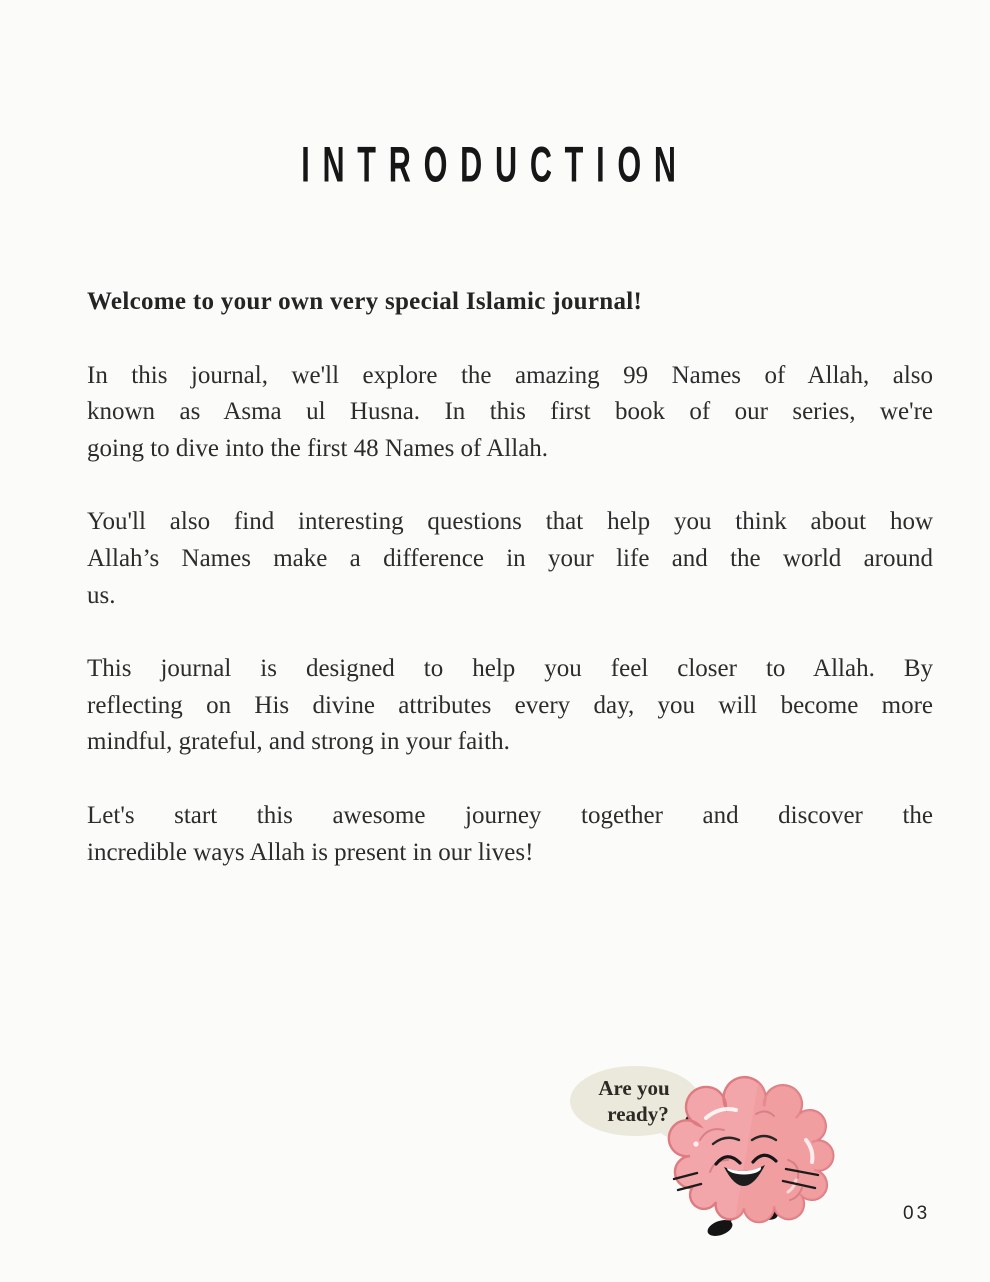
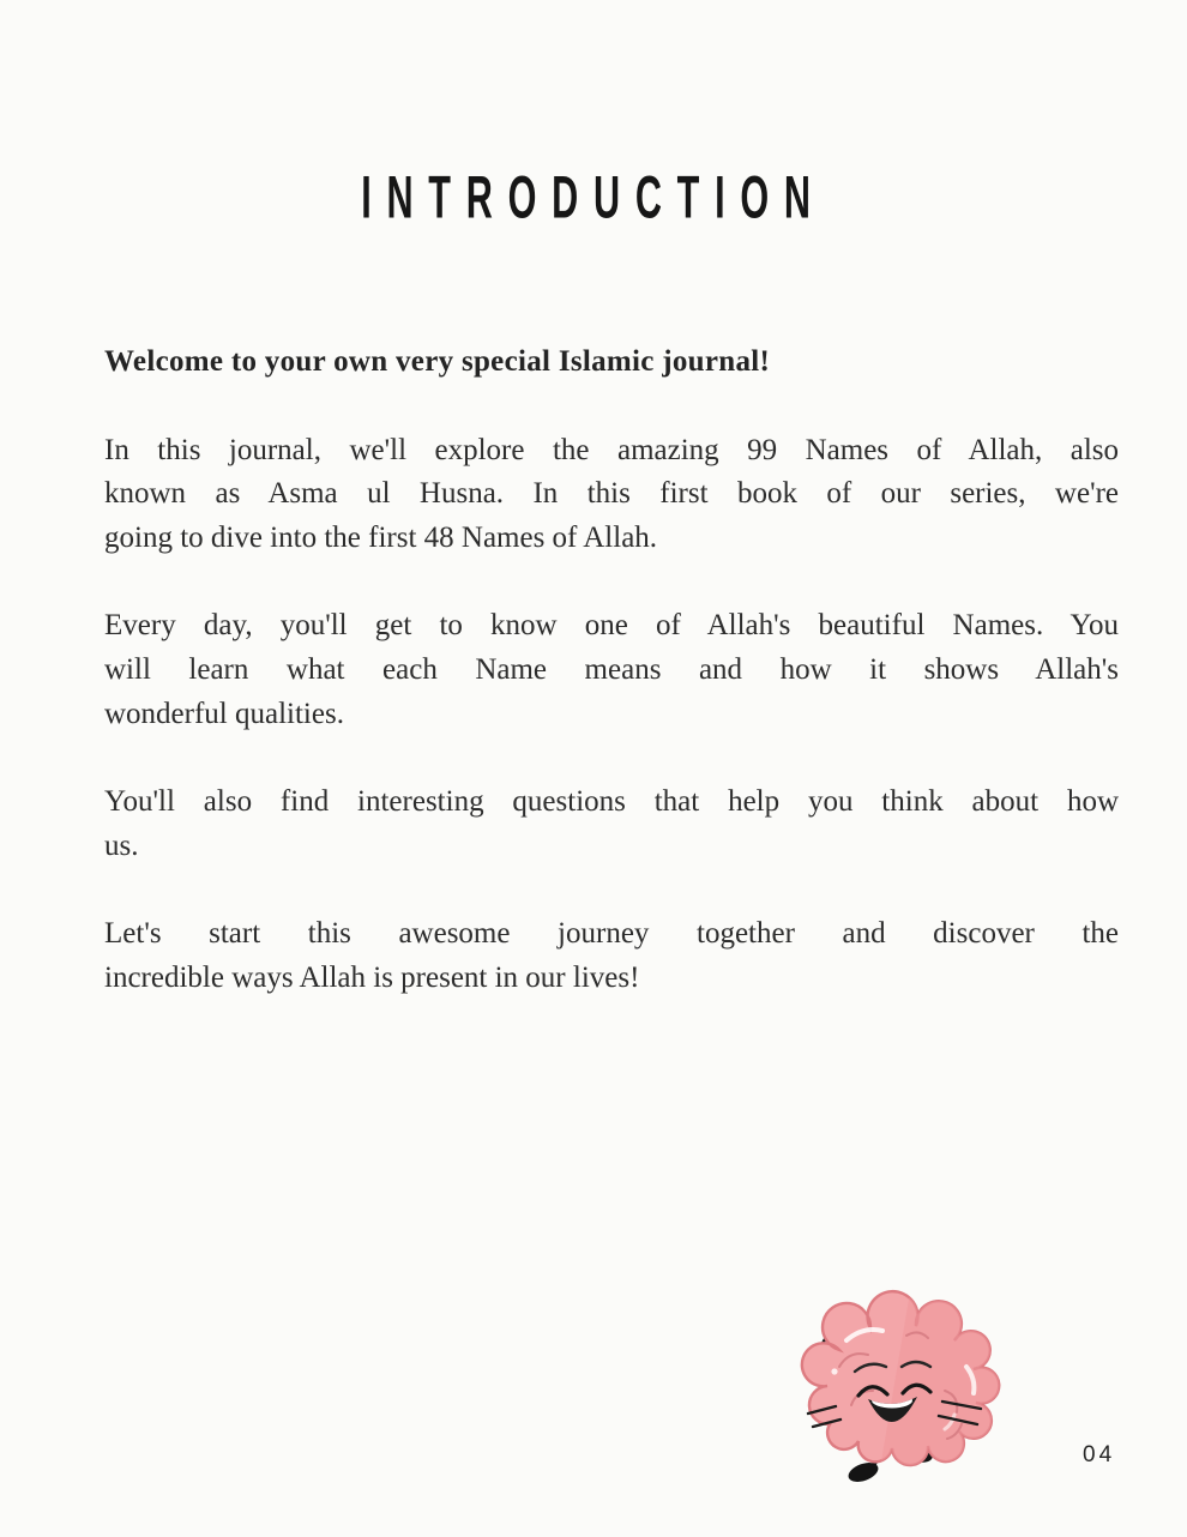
  INTRODUCTION
  Welcome to your own very special Islamic journal!
  In this journal, we'll explore the amazing 99 Names of Allah, also
  known as Asma ul Husna. In this first book of our series, we're
  going to dive into the first 48 Names of Allah.
+ Every day, you'll get to know one of Allah's beautiful Names. You
+ will learn what each Name means and how it shows Allah's
+ wonderful qualities.
  You'll also find interesting questions that help you think about how
- Allah’s Names make a difference in your life and the world around
  us.
- This journal is designed to help you feel closer to Allah. By
- reflecting on His divine attributes every day, you will become more
- mindful, grateful, and strong in your faith.
  Let's start this awesome journey together and discover the
  incredible ways Allah is present in our lives!
- Are you
- ready?
- 03
+ 04
